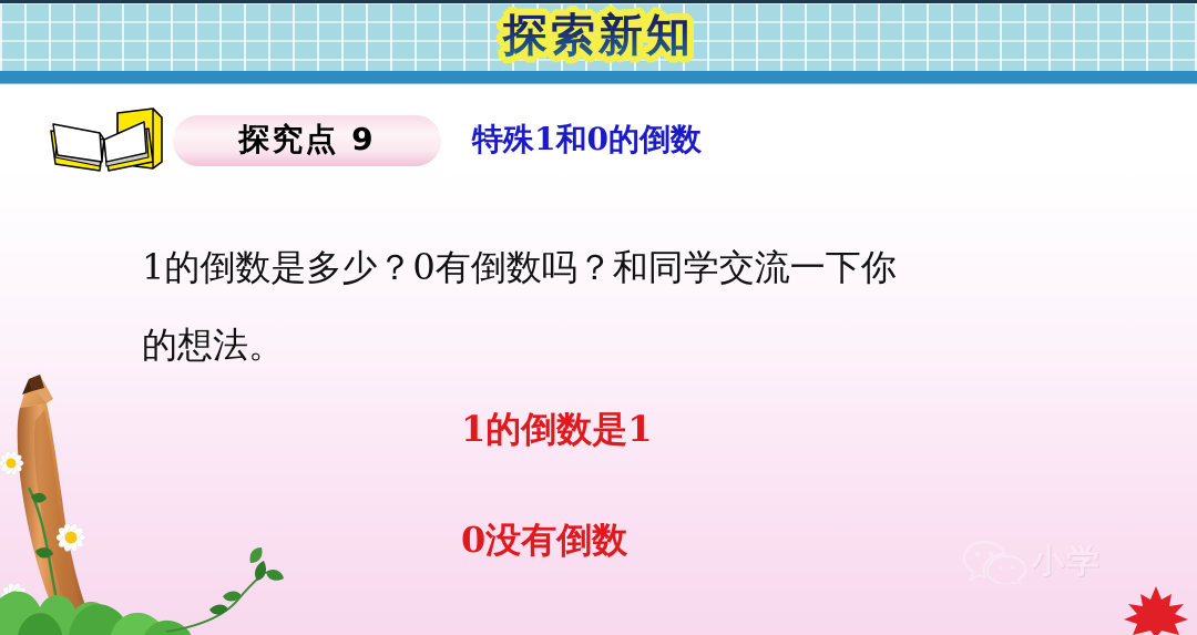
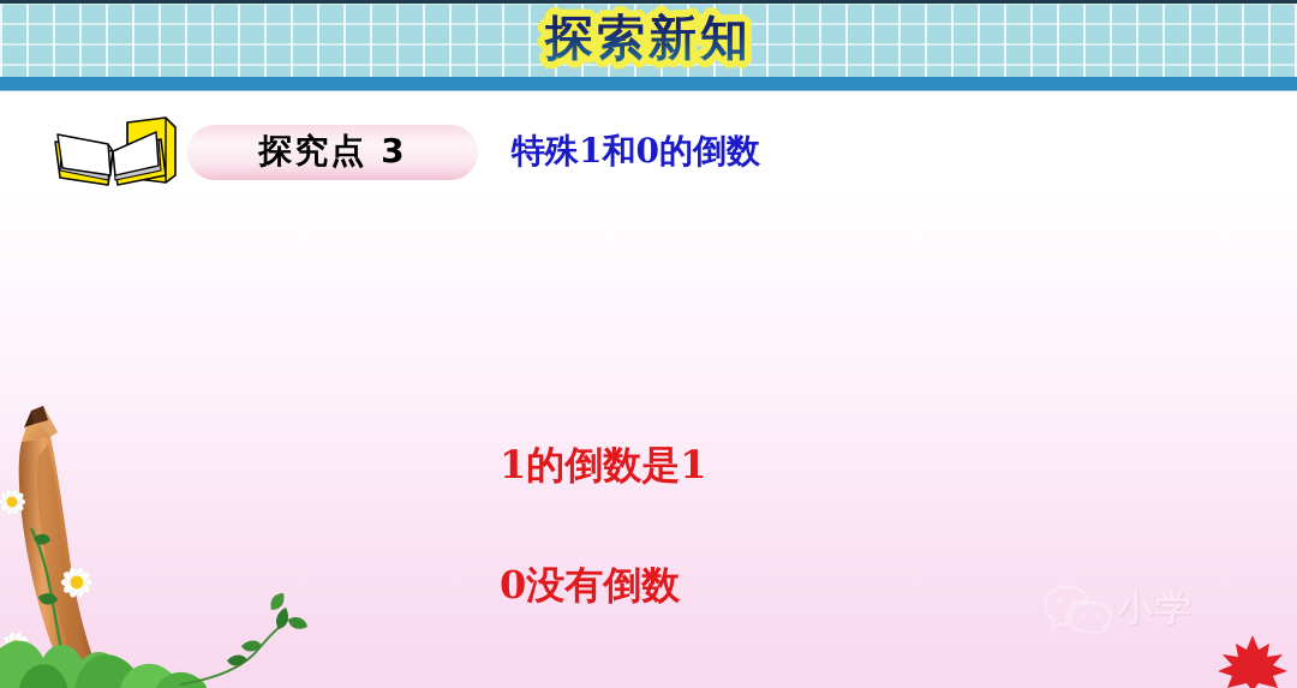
  探索新知
- 探究点 9
+ 探究点 3
  特殊1和0的倒数
- 1的倒数是多少？0有倒数吗？和同学交流一下你
- 的想法。
  1的倒数是1
  0没有倒数
  小学
